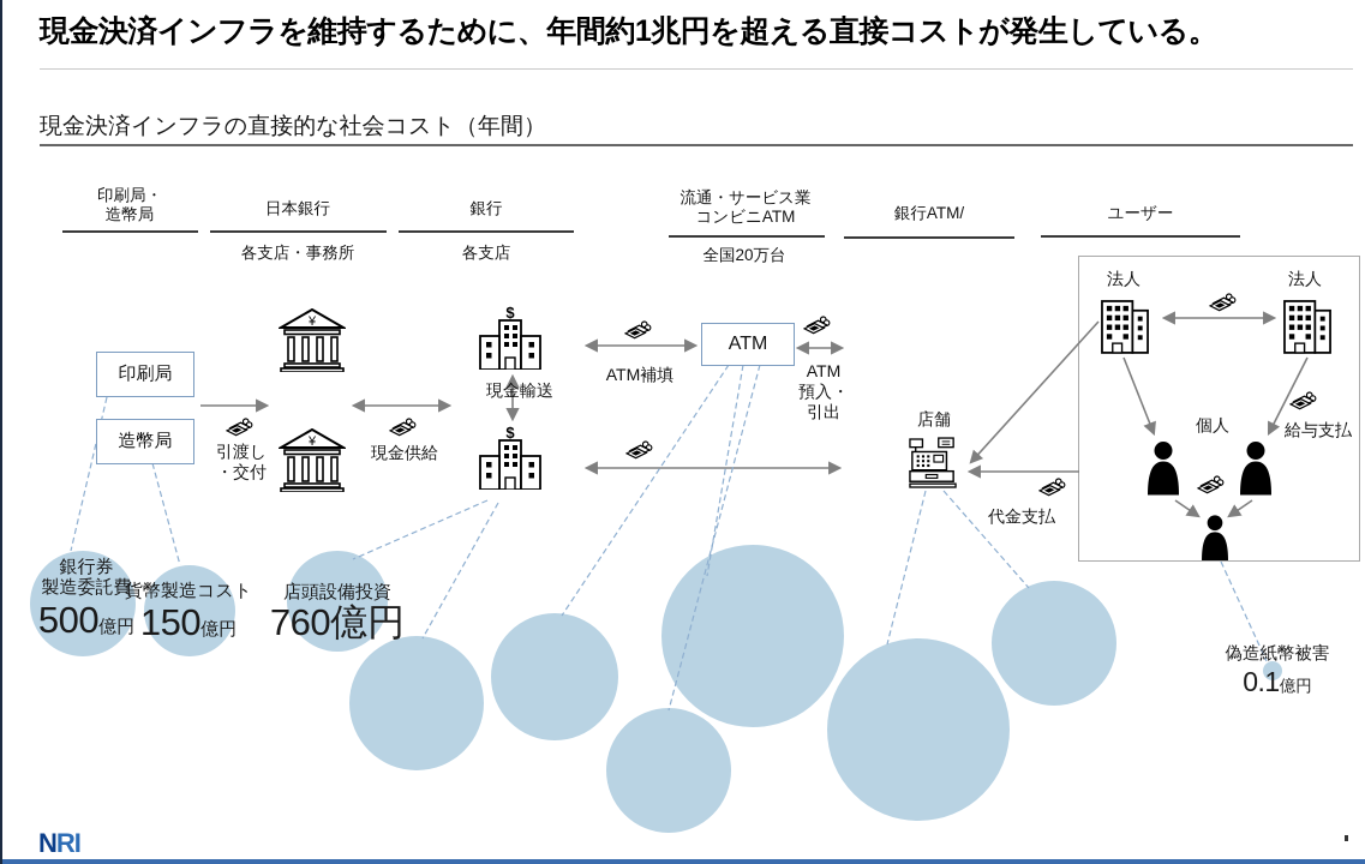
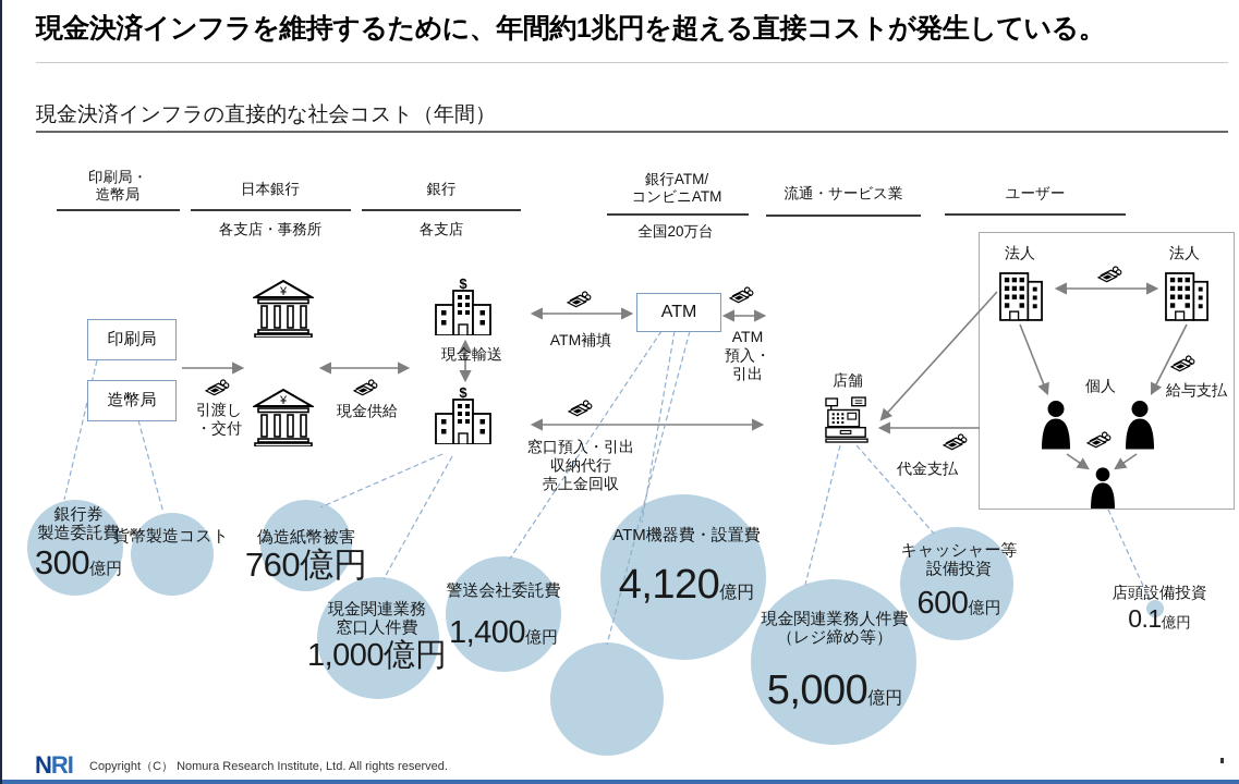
  現金決済インフラを維持するために、年間約1兆円を超える直接コストが発生している。
  現金決済インフラの直接的な社会コスト（年間）
  印刷局・
  造幣局
  日本銀行
  各支店・事務所
  銀行
  各支店
- 流通・サービス業
+ 銀行ATM/
  コンビニATM
  全国20万台
- 銀行ATM/
+ 流通・サービス業
  ユーザー
  印刷局
  造幣局
  ATM
  引渡し
  ・交付
  現金供給
  現金輸送
  ATM補填
  ATM
  預入・
  引出
+ 窓口預入・引出
+ 収納代行
+ 売上金回収
  店舗
  法人
  法人
  個人
  給与支払
  代金支払
  銀行券
  製造委託費
- 500億円
+ 300億円
  貨幣製造コスト
- 150億円
- 店頭設備投資
+ 偽造紙幣被害
  760億円
+ 現金関連業務
+ 窓口人件費
+ 1,000億円
+ 警送会社委託費
+ 1,400億円
+ ATM機器費・設置費
+ 4,120億円
+ 現金関連業務人件費
+ （レジ締め等）
+ 5,000億円
+ キャッシャー等
+ 設備投資
+ 600億円
- 偽造紙幣被害
+ 店頭設備投資
  0.1億円
  NRI
+ Copyright（C） Nomura Research Institute, Ltd. All rights reserved.
